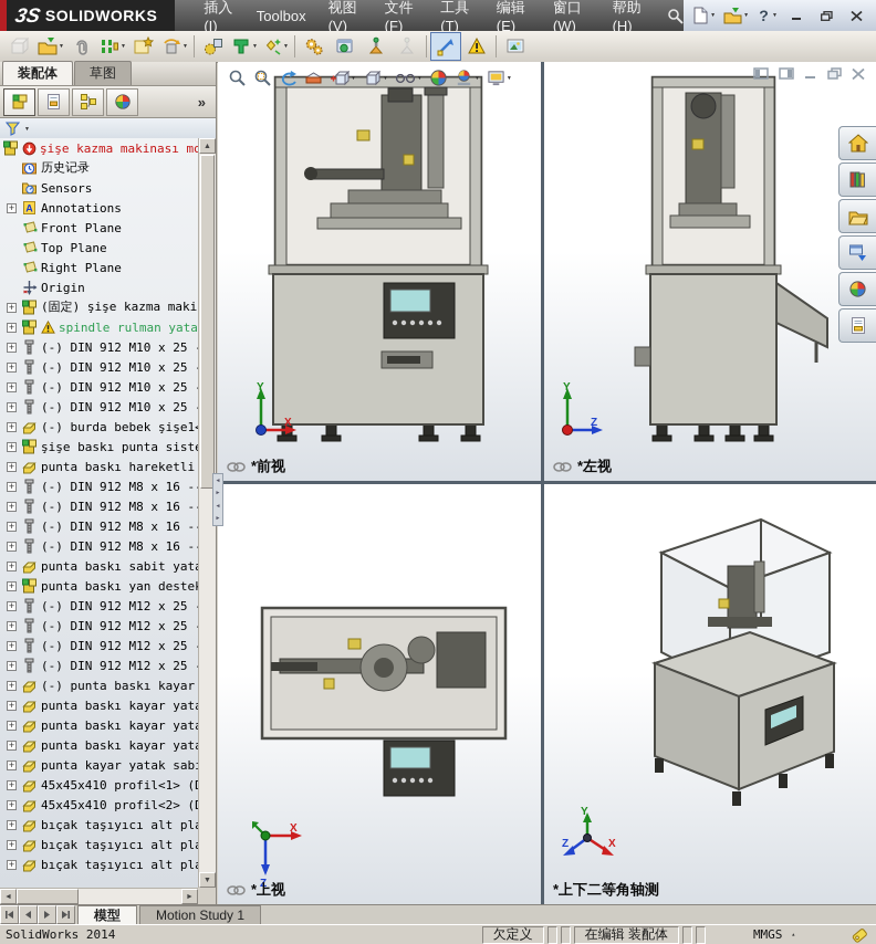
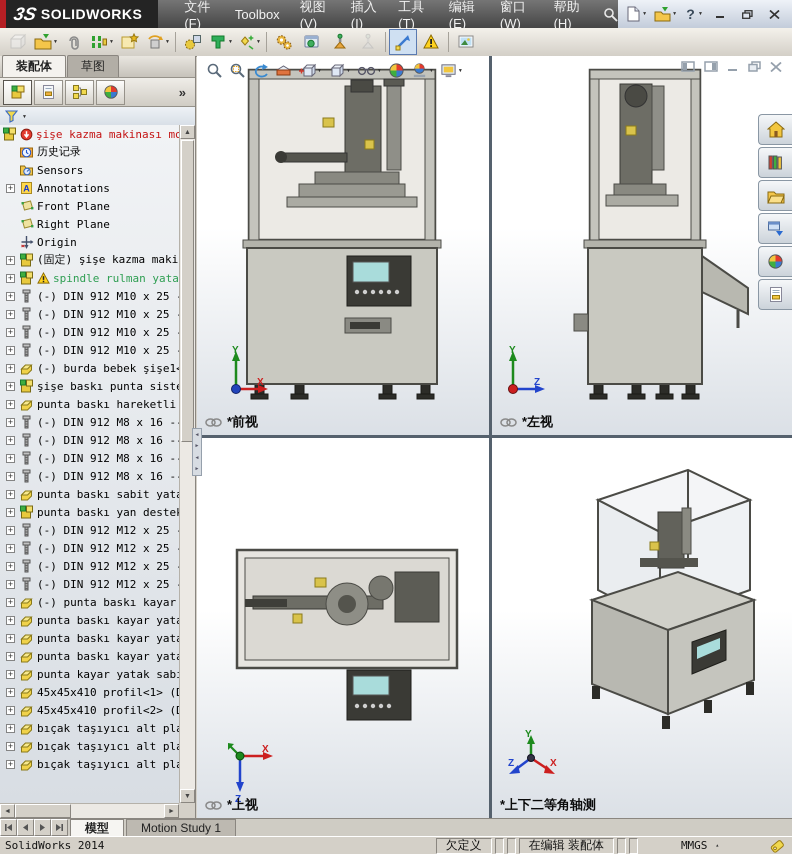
  SOLIDWORKS
- 插入(I)
+ 文件(F)
  Toolbox
  视图(V)
- 文件(F)
+ 插入(I)
  工具(T)
  编辑(E)
  窗口(W)
  帮助(H)
  ?
  装配体
  草图
  »
  şişe kazma makinası m
  历史记录
  Sensors
  +
  A
  Annotations
  Front Plane
- Top Plane
  Right Plane
  Origin
  +
  (固定) şişe kazma maki
  +
  spindle rulman yata
  +
  (-) DIN 912 M10 x 25
  +
  (-) DIN 912 M10 x 25
  +
  (-) DIN 912 M10 x 25
  +
  (-) DIN 912 M10 x 25
  +
  (-) burda bebek şişe1
  +
  şişe baskı punta sist
  +
  punta baskı hareketli
  +
  (-) DIN 912 M8 x 16 -
  +
  (-) DIN 912 M8 x 16 -
  +
  (-) DIN 912 M8 x 16 -
  +
  (-) DIN 912 M8 x 16 -
  +
  punta baskı sabit yat
  +
  punta baskı yan deste
  +
  (-) DIN 912 M12 x 25
  +
  (-) DIN 912 M12 x 25
  +
  (-) DIN 912 M12 x 25
  +
  (-) DIN 912 M12 x 25
  +
  (-) punta baskı kayar
  +
  punta baskı kayar yat
  +
  punta baskı kayar yat
  +
  punta baskı kayar yat
  +
  punta kayar yatak sab
  +
  45x45x410 profil<1> (
  +
  45x45x410 profil<2> (
  +
  bıçak taşıyıcı alt pl
  +
  bıçak taşıyıcı alt pl
  +
  bıçak taşıyıcı alt pl
  Y
  X
  *前视
  Y
  Z
  *左视
  X
  Z
  *上视
  Y
  X
  Z
  *上下二等角轴测
  模型
  Motion Study 1
  SolidWorks 2014
  欠定义
  在编辑 装配体
  MMGS
